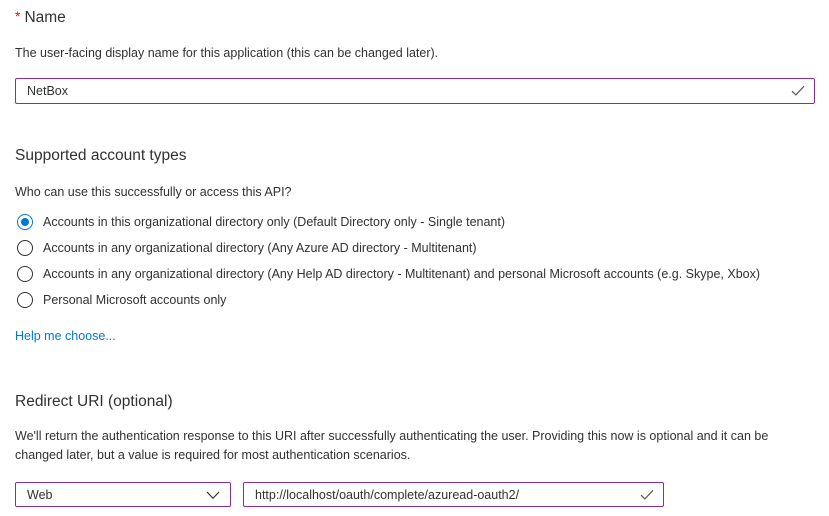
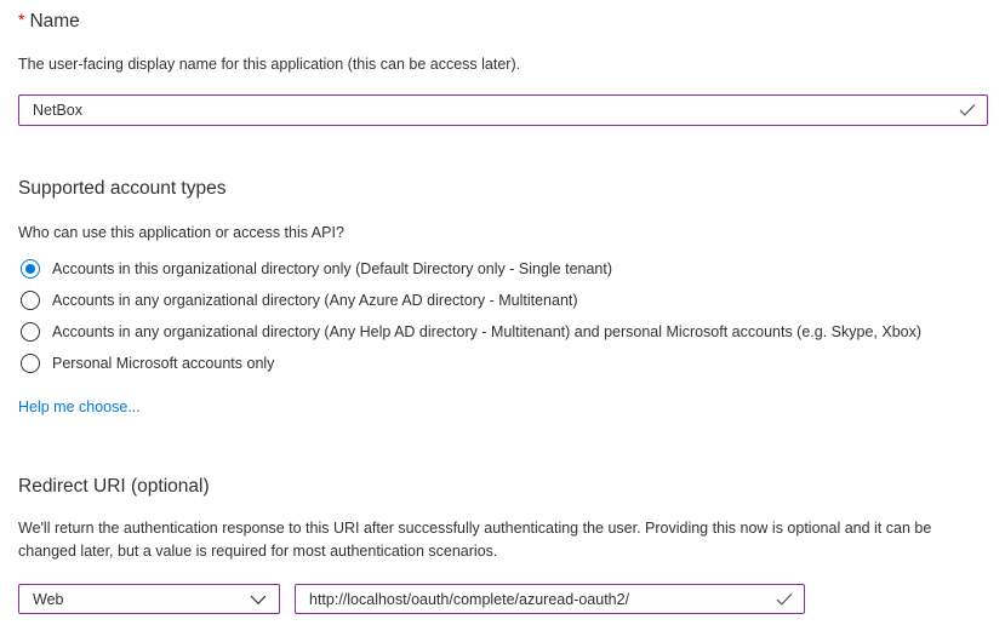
  * Name
- The user-facing display name for this application (this can be changed later).
+ The user-facing display name for this application (this can be access later).
  NetBox
  Supported account types
- Who can use this successfully or access this API?
+ Who can use this application or access this API?
  Accounts in this organizational directory only (Default Directory only - Single tenant)
  Accounts in any organizational directory (Any Azure AD directory - Multitenant)
  Accounts in any organizational directory (Any Help AD directory - Multitenant) and personal Microsoft accounts (e.g. Skype, Xbox)
  Personal Microsoft accounts only
  Help me choose...
  Redirect URI (optional)
  We'll return the authentication response to this URI after successfully authenticating the user. Providing this now is optional and it can be changed later, but a value is required for most authentication scenarios.
  Web
  http://localhost/oauth/complete/azuread-oauth2/
